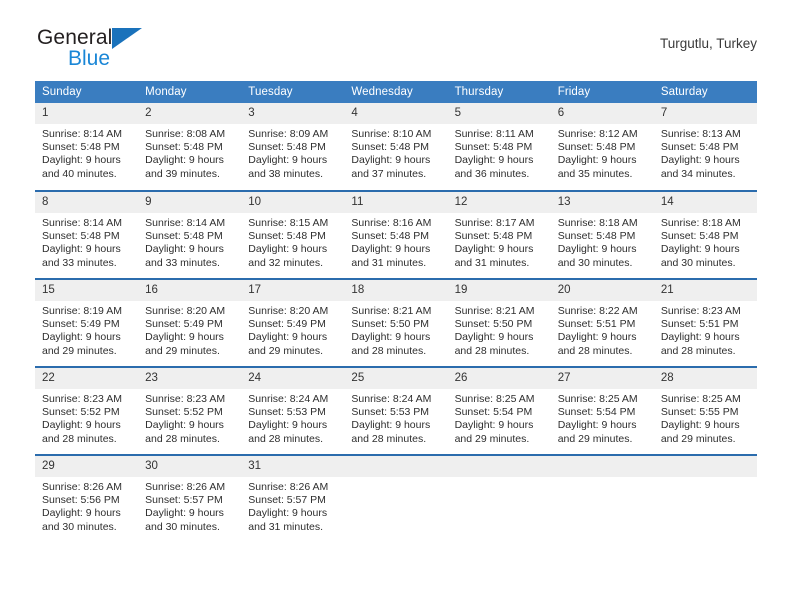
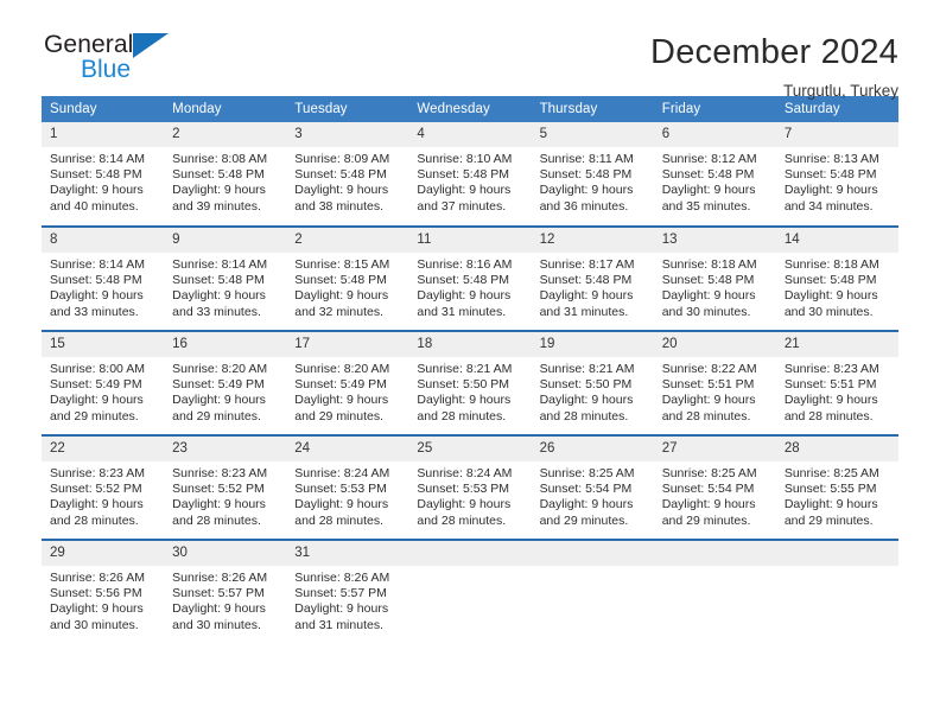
  General
  Blue
+ December 2024
  Turgutlu, Turkey
  Sunday	Monday	Tuesday	Wednesday	Thursday	Friday	Saturday
  1Sunrise: 8:14 AMSunset: 5:48 PMDaylight: 9 hours and 40 minutes.	2Sunrise: 8:08 AMSunset: 5:48 PMDaylight: 9 hours and 39 minutes.	3Sunrise: 8:09 AMSunset: 5:48 PMDaylight: 9 hours and 38 minutes.	4Sunrise: 8:10 AMSunset: 5:48 PMDaylight: 9 hours and 37 minutes.	5Sunrise: 8:11 AMSunset: 5:48 PMDaylight: 9 hours and 36 minutes.	6Sunrise: 8:12 AMSunset: 5:48 PMDaylight: 9 hours and 35 minutes.	7Sunrise: 8:13 AMSunset: 5:48 PMDaylight: 9 hours and 34 minutes.
- 8Sunrise: 8:14 AMSunset: 5:48 PMDaylight: 9 hours and 33 minutes.	9Sunrise: 8:14 AMSunset: 5:48 PMDaylight: 9 hours and 33 minutes.	10Sunrise: 8:15 AMSunset: 5:48 PMDaylight: 9 hours and 32 minutes.	11Sunrise: 8:16 AMSunset: 5:48 PMDaylight: 9 hours and 31 minutes.	12Sunrise: 8:17 AMSunset: 5:48 PMDaylight: 9 hours and 31 minutes.	13Sunrise: 8:18 AMSunset: 5:48 PMDaylight: 9 hours and 30 minutes.	14Sunrise: 8:18 AMSunset: 5:48 PMDaylight: 9 hours and 30 minutes.
+ 8Sunrise: 8:14 AMSunset: 5:48 PMDaylight: 9 hours and 33 minutes.	9Sunrise: 8:14 AMSunset: 5:48 PMDaylight: 9 hours and 33 minutes.	2Sunrise: 8:15 AMSunset: 5:48 PMDaylight: 9 hours and 32 minutes.	11Sunrise: 8:16 AMSunset: 5:48 PMDaylight: 9 hours and 31 minutes.	12Sunrise: 8:17 AMSunset: 5:48 PMDaylight: 9 hours and 31 minutes.	13Sunrise: 8:18 AMSunset: 5:48 PMDaylight: 9 hours and 30 minutes.	14Sunrise: 8:18 AMSunset: 5:48 PMDaylight: 9 hours and 30 minutes.
- 15Sunrise: 8:19 AMSunset: 5:49 PMDaylight: 9 hours and 29 minutes.	16Sunrise: 8:20 AMSunset: 5:49 PMDaylight: 9 hours and 29 minutes.	17Sunrise: 8:20 AMSunset: 5:49 PMDaylight: 9 hours and 29 minutes.	18Sunrise: 8:21 AMSunset: 5:50 PMDaylight: 9 hours and 28 minutes.	19Sunrise: 8:21 AMSunset: 5:50 PMDaylight: 9 hours and 28 minutes.	20Sunrise: 8:22 AMSunset: 5:51 PMDaylight: 9 hours and 28 minutes.	21Sunrise: 8:23 AMSunset: 5:51 PMDaylight: 9 hours and 28 minutes.
+ 15Sunrise: 8:00 AMSunset: 5:49 PMDaylight: 9 hours and 29 minutes.	16Sunrise: 8:20 AMSunset: 5:49 PMDaylight: 9 hours and 29 minutes.	17Sunrise: 8:20 AMSunset: 5:49 PMDaylight: 9 hours and 29 minutes.	18Sunrise: 8:21 AMSunset: 5:50 PMDaylight: 9 hours and 28 minutes.	19Sunrise: 8:21 AMSunset: 5:50 PMDaylight: 9 hours and 28 minutes.	20Sunrise: 8:22 AMSunset: 5:51 PMDaylight: 9 hours and 28 minutes.	21Sunrise: 8:23 AMSunset: 5:51 PMDaylight: 9 hours and 28 minutes.
  22Sunrise: 8:23 AMSunset: 5:52 PMDaylight: 9 hours and 28 minutes.	23Sunrise: 8:23 AMSunset: 5:52 PMDaylight: 9 hours and 28 minutes.	24Sunrise: 8:24 AMSunset: 5:53 PMDaylight: 9 hours and 28 minutes.	25Sunrise: 8:24 AMSunset: 5:53 PMDaylight: 9 hours and 28 minutes.	26Sunrise: 8:25 AMSunset: 5:54 PMDaylight: 9 hours and 29 minutes.	27Sunrise: 8:25 AMSunset: 5:54 PMDaylight: 9 hours and 29 minutes.	28Sunrise: 8:25 AMSunset: 5:55 PMDaylight: 9 hours and 29 minutes.
  29Sunrise: 8:26 AMSunset: 5:56 PMDaylight: 9 hours and 30 minutes.	30Sunrise: 8:26 AMSunset: 5:57 PMDaylight: 9 hours and 30 minutes.	31Sunrise: 8:26 AMSunset: 5:57 PMDaylight: 9 hours and 31 minutes.
